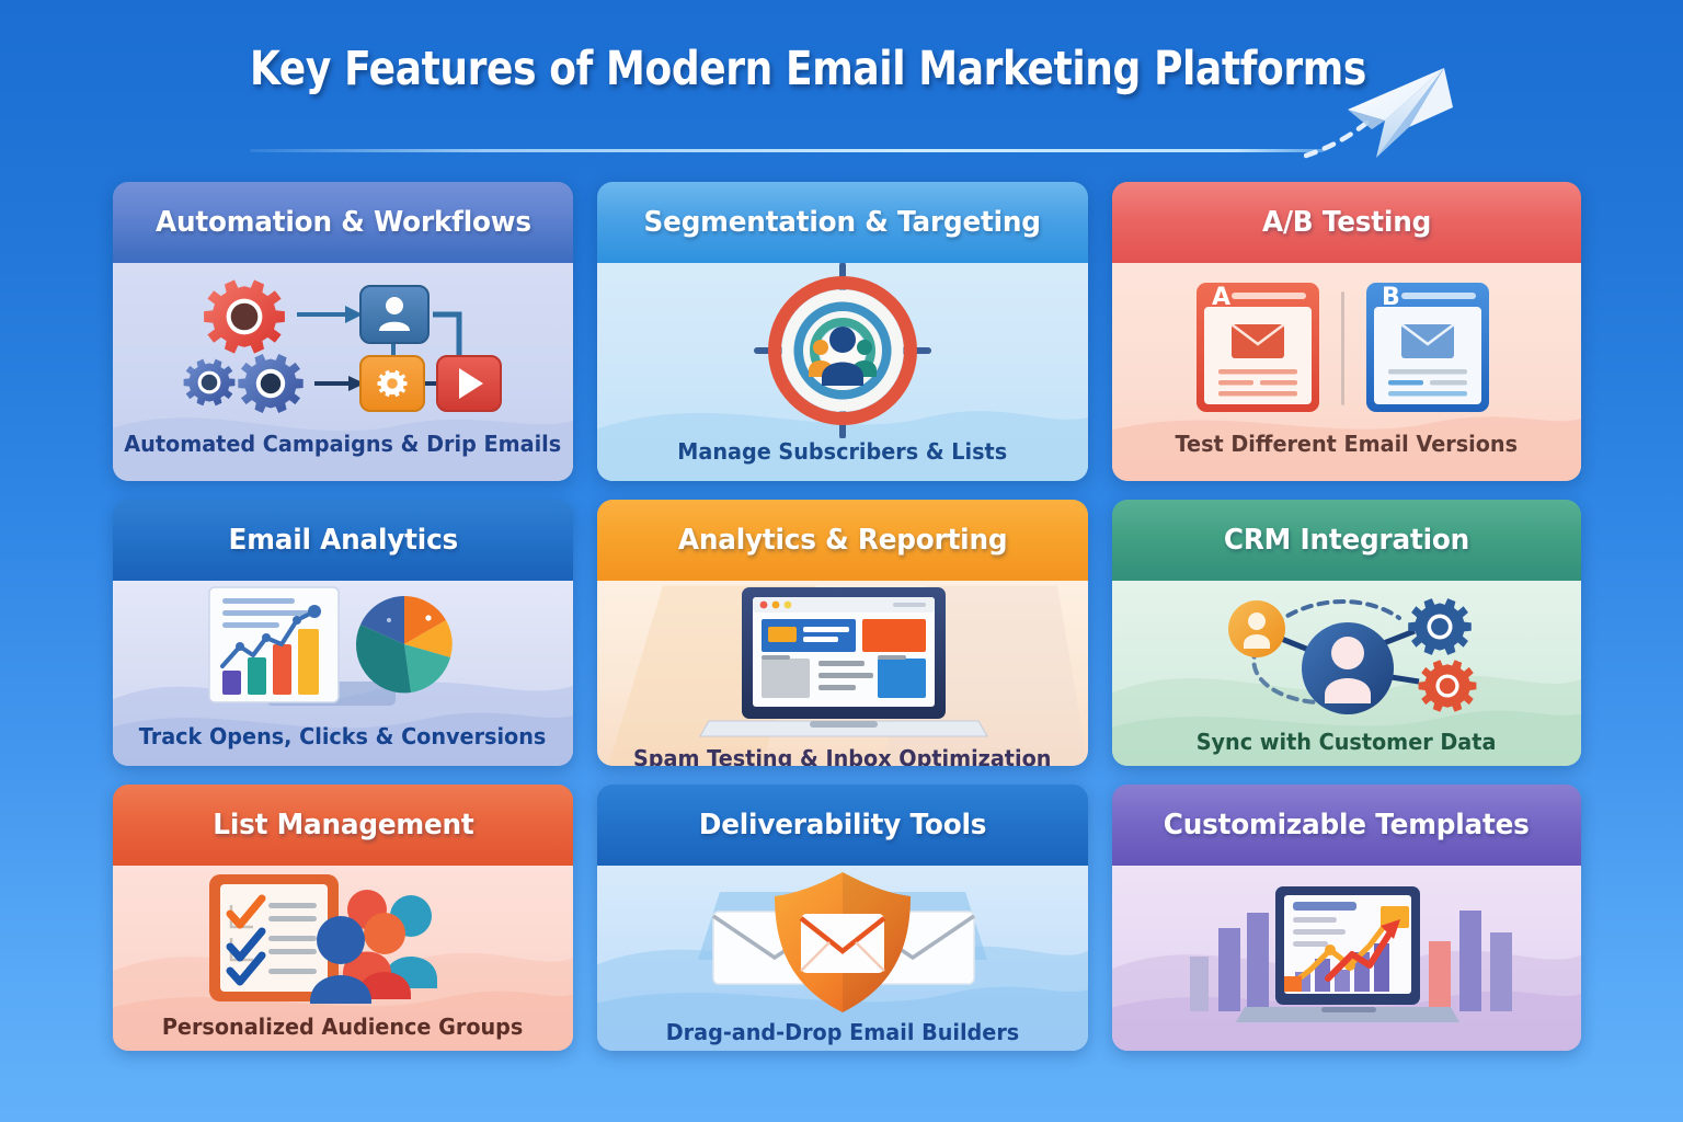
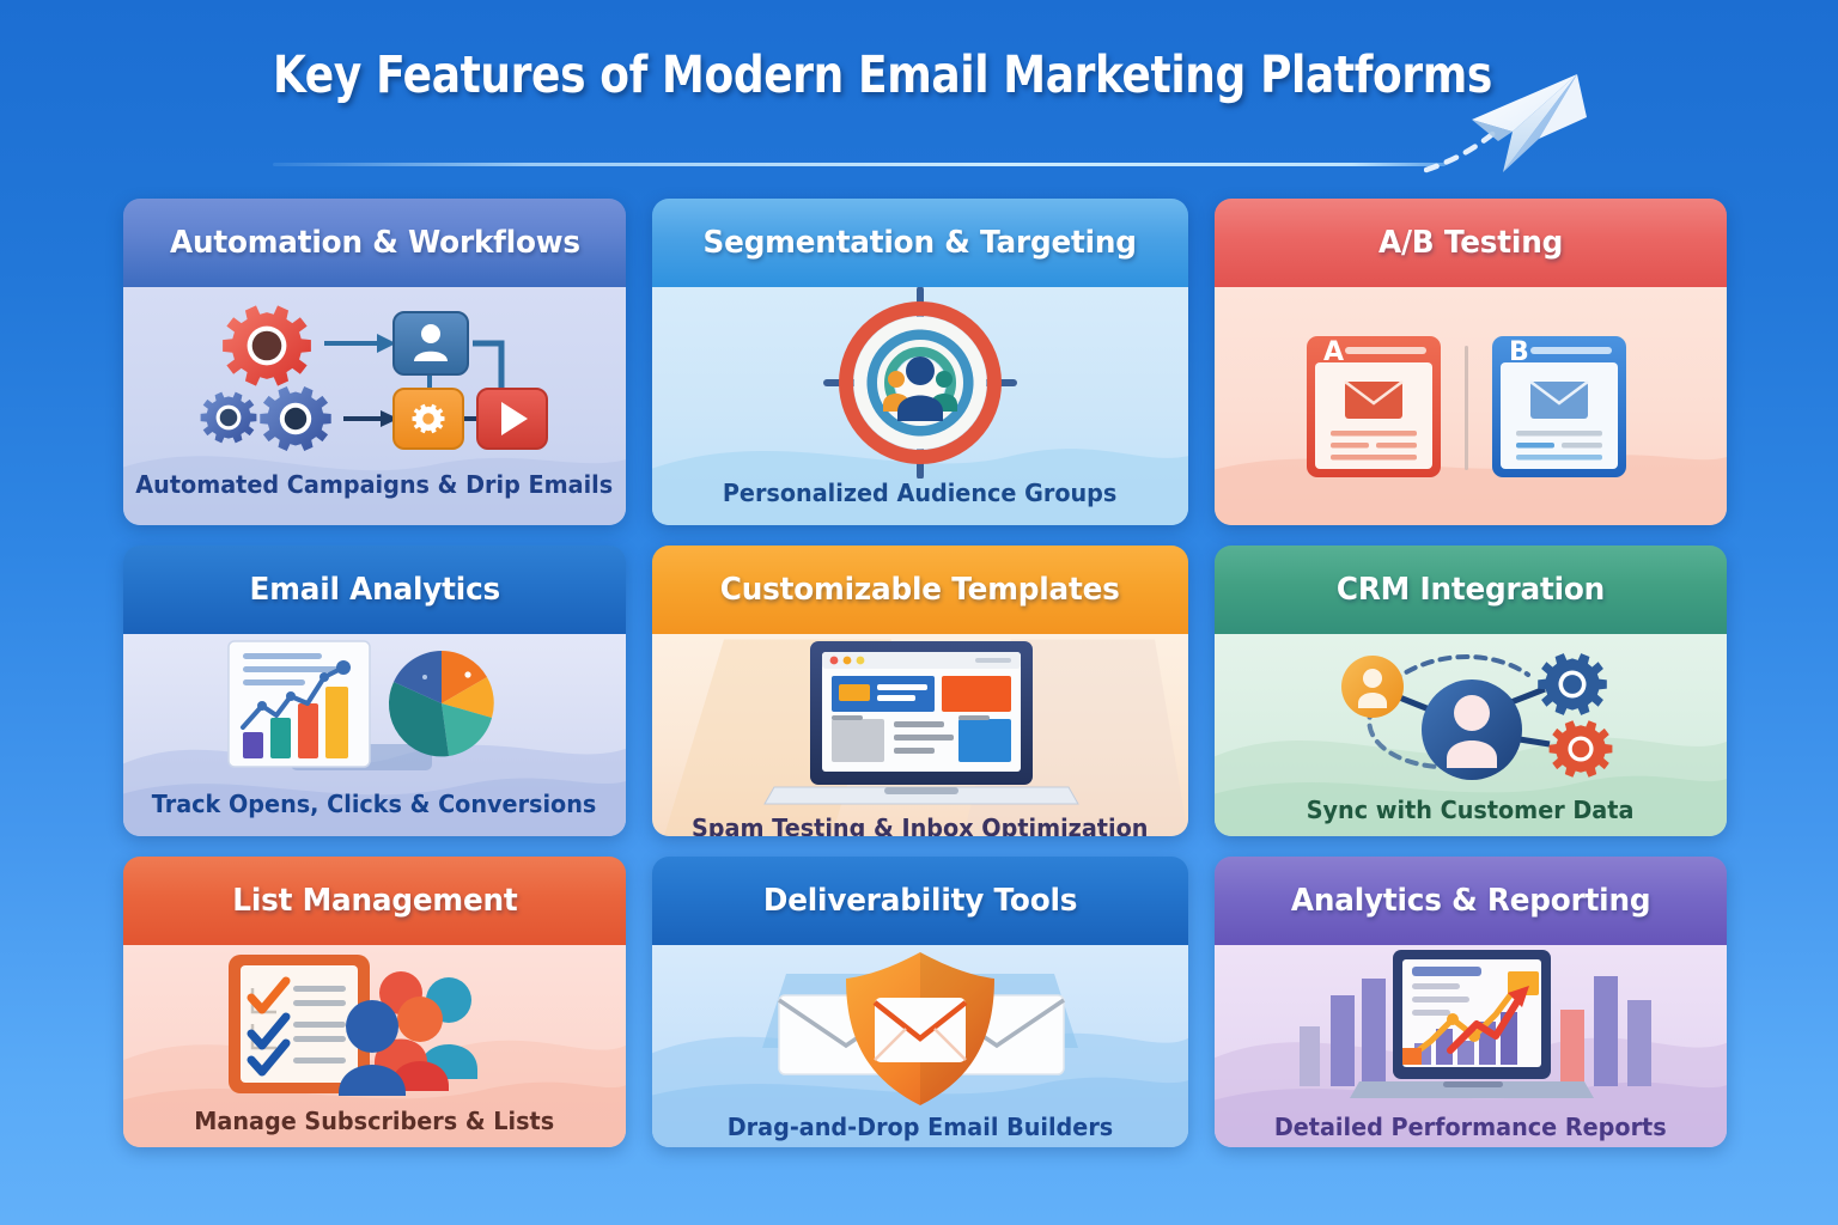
  Key Features of Modern Email Marketing Platfor
  Automation & Workflows
  Automated Campaigns & Drip Emails
  Segmentation & Targeting
- Manage Subscribers & Lists
+ Personalized Audience Groups
  A/B Testing
  A
  B
- Test Different Email Versions
  Email Analytics
  Track Opens, Clicks & Conversions
- Analytics & Reporting
+ Customizable Templates
  Spam Testing & Inbox Optimization
  CRM Integration
  Sync with Customer Data
  List Management
- Personalized Audience Groups
+ Manage Subscribers & Lists
  Deliverability Tools
  Drag-and-Drop Email Builders
- Customizable Templates
+ Analytics & Reporting
+ Detailed Performance Reports
